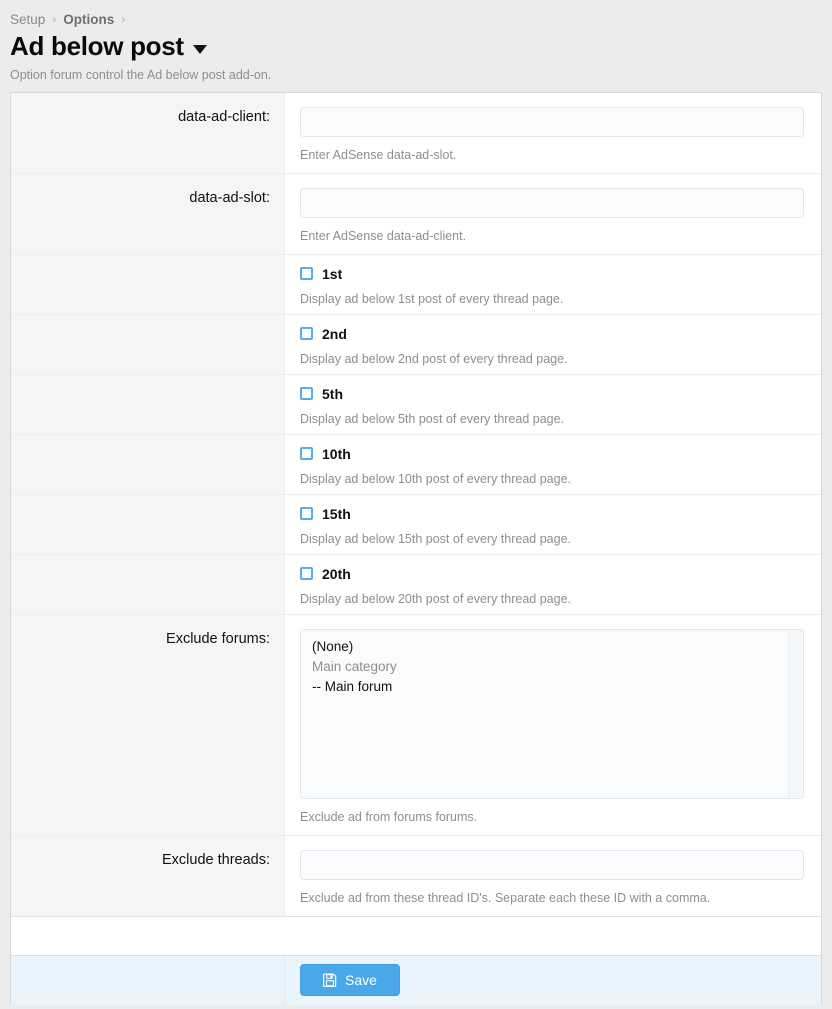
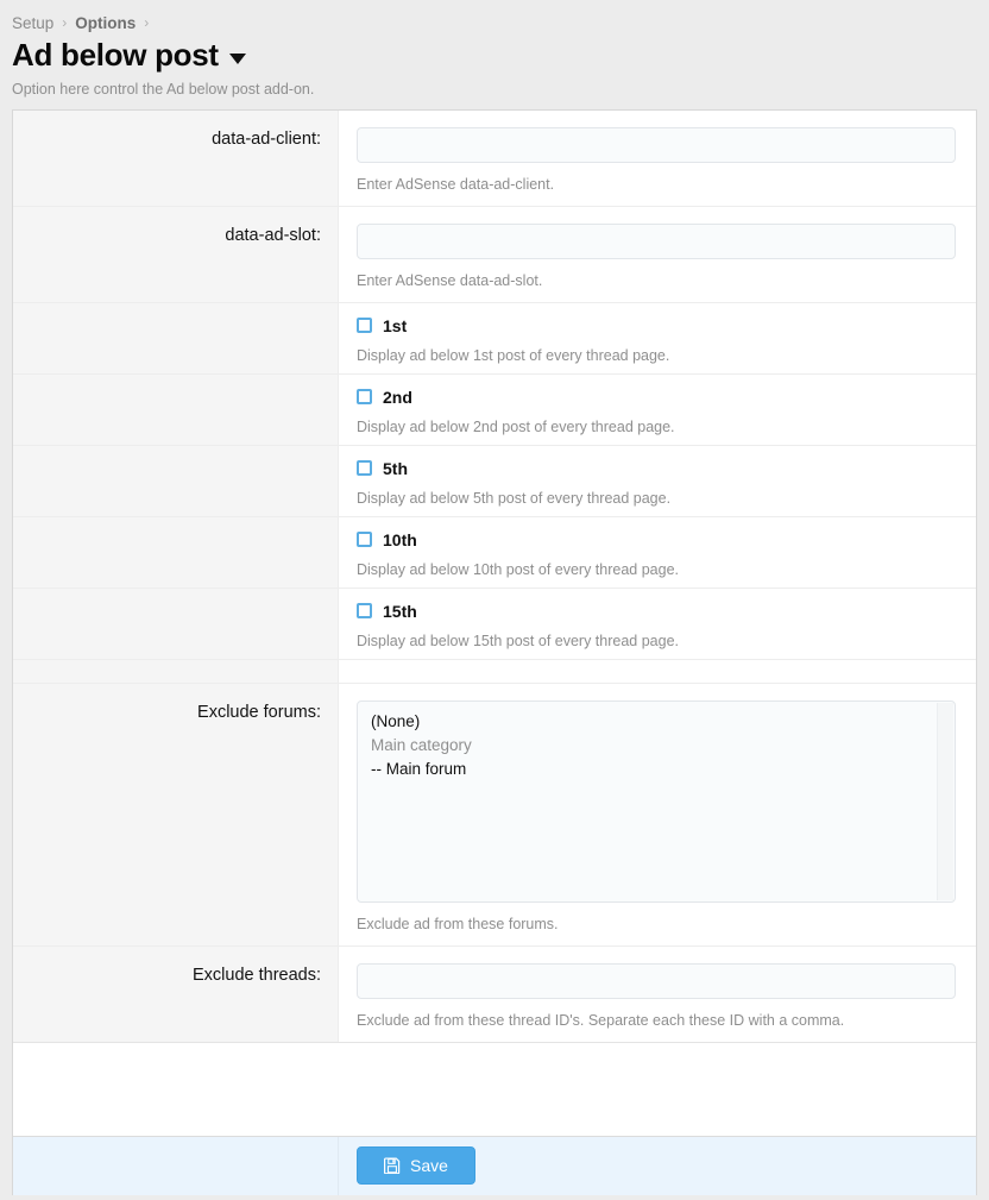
  Setup
  ›
  Options
  ›
  Ad below post
- Option forum control the Ad below post add-on.
+ Option here control the Ad below post add-on.
  data-ad-client:
- Enter AdSense data-ad-slot.
+ Enter AdSense data-ad-client.
  data-ad-slot:
- Enter AdSense data-ad-client.
+ Enter AdSense data-ad-slot.
  1st
  Display ad below 1st post of every thread page.
  2nd
  Display ad below 2nd post of every thread page.
  5th
  Display ad below 5th post of every thread page.
  10th
  Display ad below 10th post of every thread page.
  15th
  Display ad below 15th post of every thread page.
- 20th
- Display ad below 20th post of every thread page.
  Exclude forums:
  (None)
  Main category
  -- Main forum
- Exclude ad from forums forums.
+ Exclude ad from these forums.
  Exclude threads:
  Exclude ad from these thread ID's. Separate each these ID with a comma.
  Save
